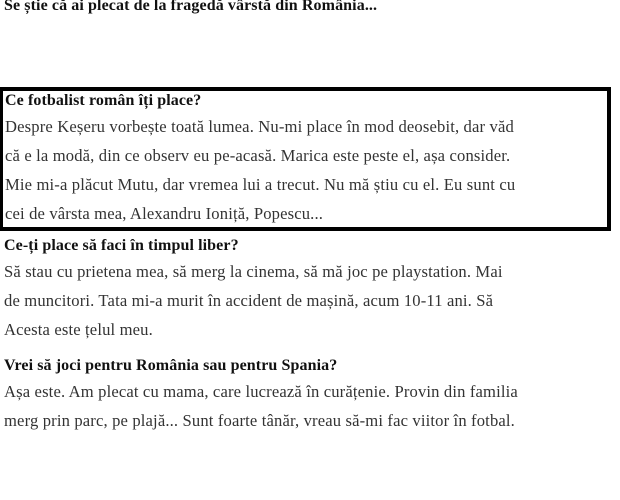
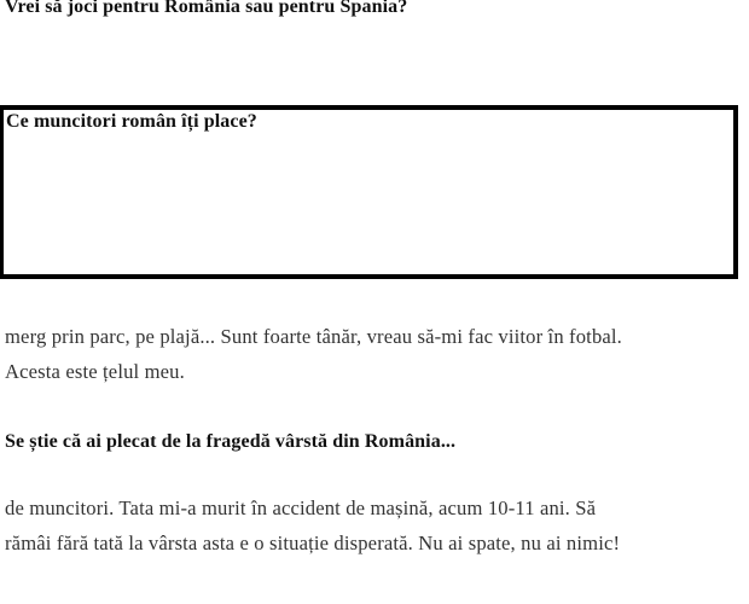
- Se știe că ai plecat de la fragedă vârstă din România...
+ Vrei să joci pentru România sau pentru Spania?
- Ce fotbalist român îți place?
+ Ce muncitori român îți place?
- Despre Keșeru vorbește toată lumea. Nu-mi place în mod deosebit, dar văd
- că e la modă, din ce observ eu pe-acasă. Marica este peste el, așa consider.
- Mie mi-a plăcut Mutu, dar vremea lui a trecut. Nu mă știu cu el. Eu sunt cu
- cei de vârsta mea, Alexandru Ioniță, Popescu...
- Ce-ți place să faci în timpul liber?
- Să stau cu prietena mea, să merg la cinema, să mă joc pe playstation. Mai
- de muncitori. Tata mi-a murit în accident de mașină, acum 10-11 ani. Să
+ merg prin parc, pe plajă... Sunt foarte tânăr, vreau să-mi fac viitor în fotbal.
  Acesta este țelul meu.
- Vrei să joci pentru România sau pentru Spania?
+ Se știe că ai plecat de la fragedă vârstă din România...
- Așa este. Am plecat cu mama, care lucrează în curățenie. Provin din familia
- merg prin parc, pe plajă... Sunt foarte tânăr, vreau să-mi fac viitor în fotbal.
+ de muncitori. Tata mi-a murit în accident de mașină, acum 10-11 ani. Să
+ rămâi fără tată la vârsta asta e o situație disperată. Nu ai spate, nu ai nimic!
